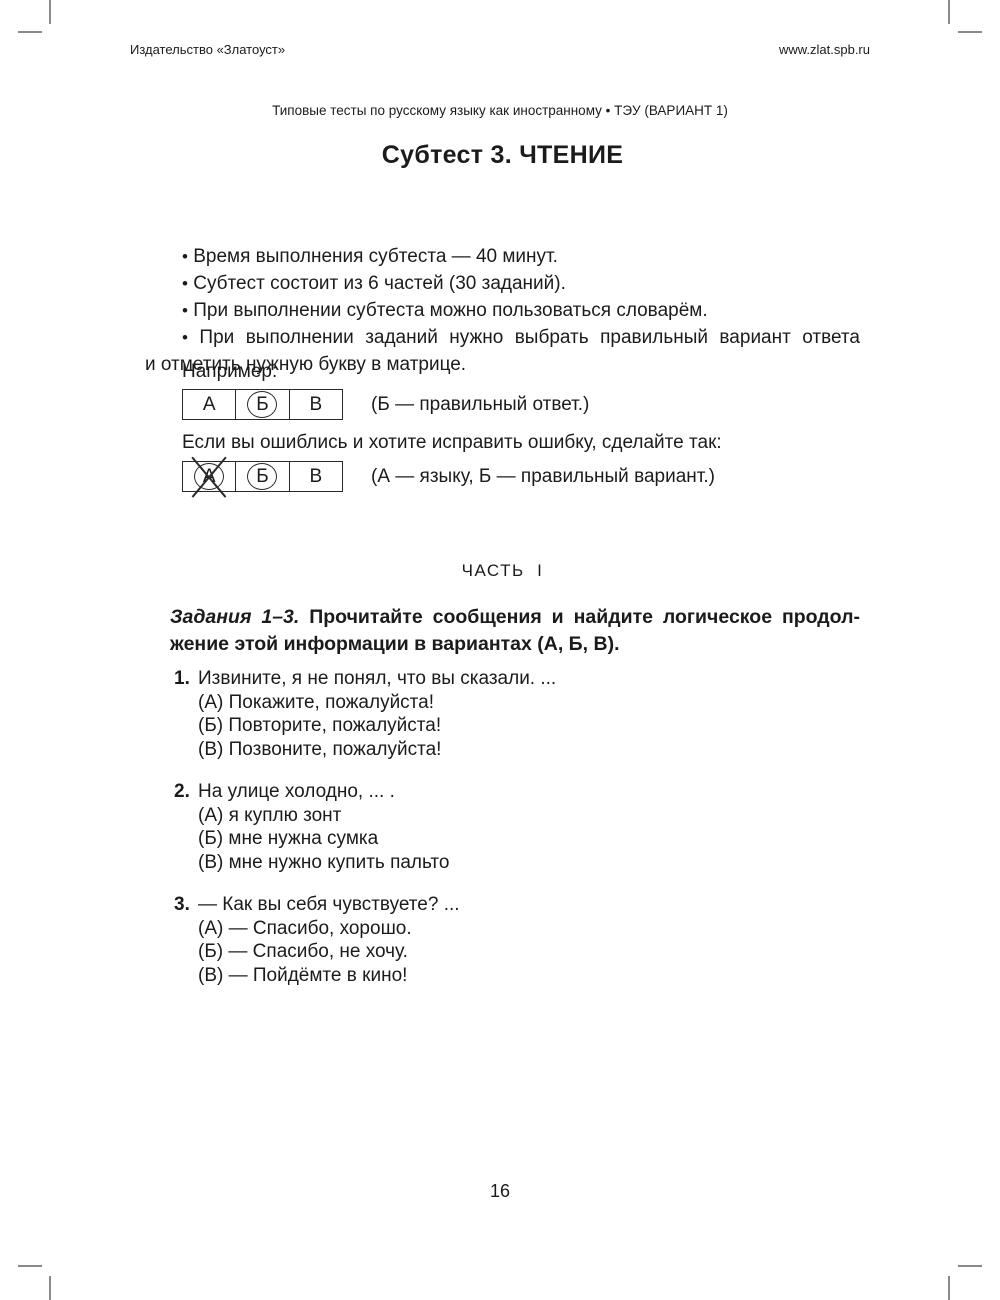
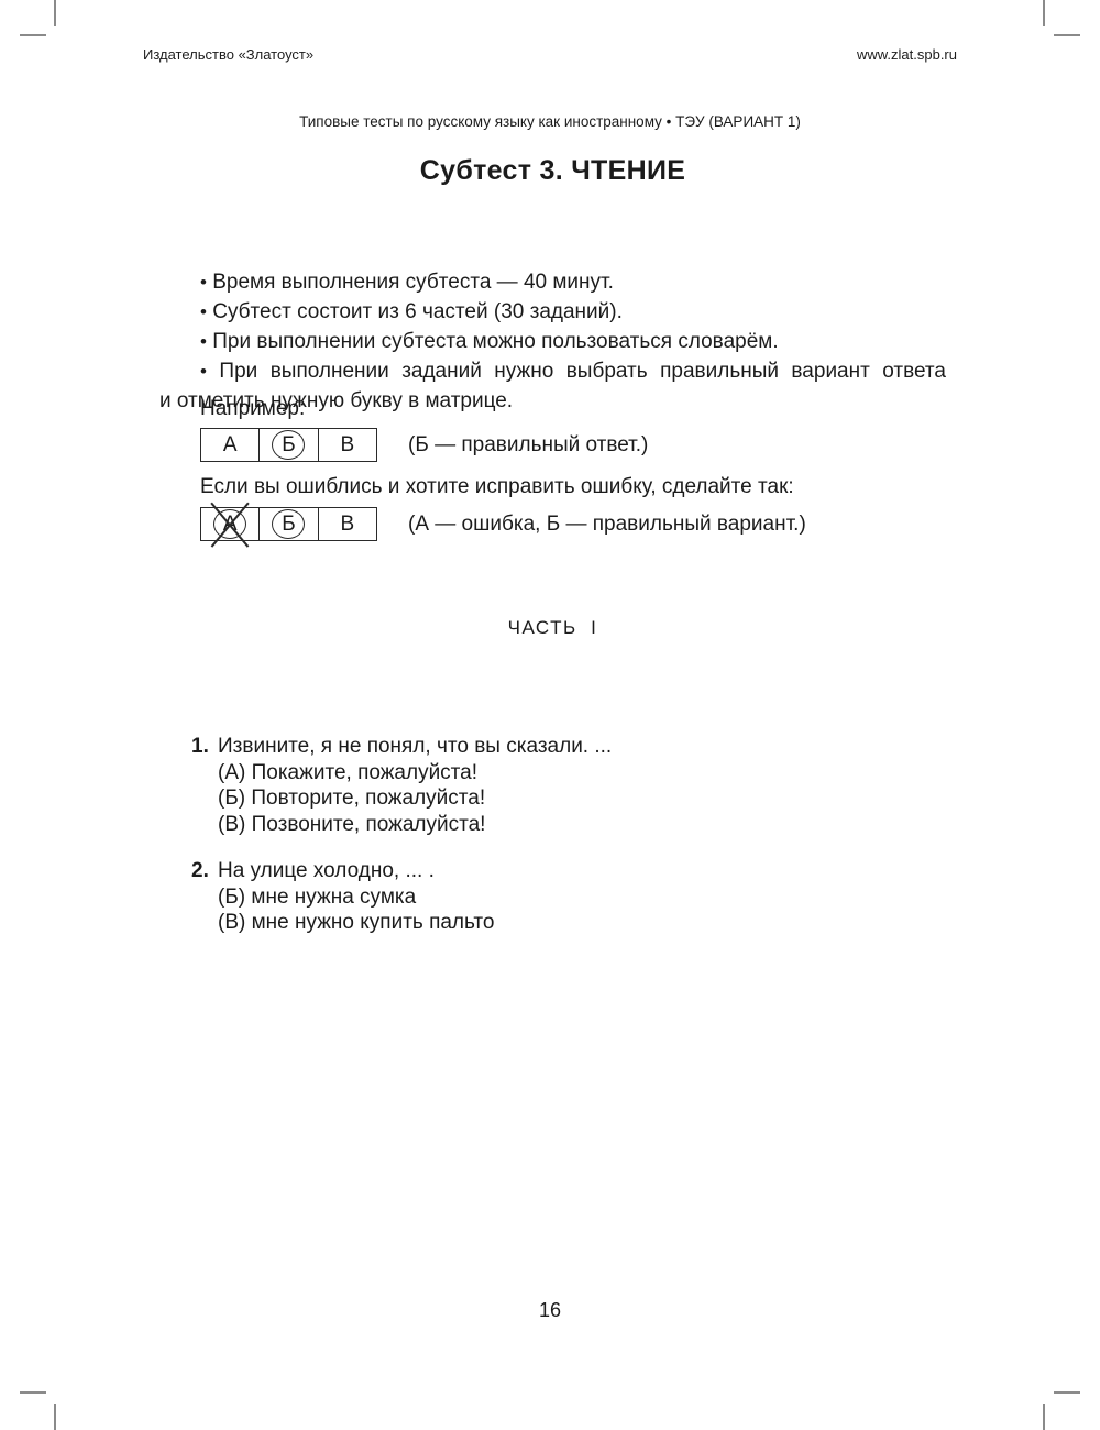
  Издательство «Златоуст»
  www.zlat.spb.ru
  Типовые тесты по русскому языку как иностранному • ТЭУ (ВАРИАНТ 1)
  Субтест 3. ЧТЕНИЕ
  • Время выполнения субтеста — 40 минут.
  • Субтест состоит из 6 частей (30 заданий).
  • При выполнении субтеста можно пользоваться словарём.
  • При выполнении заданий нужно выбрать правильный вариант ответа
  и отметить нужную букву в матрице.
  Например:
  А
  Б
  В
  (Б — правильный ответ.)
  Если вы ошиблись и хотите исправить ошибку, сделайте так:
  Б
  В
- (А — языку, Б — правильный вариант.)
+ (А — ошибка, Б — правильный вариант.)
  ЧАСТЬ I
- Задания 1–3. Прочитайте сообщения и найдите логическое продол-
- жение этой информации в вариантах (А, Б, В).
  1. Извините, я не понял, что вы сказали. ...
  (А) Покажите, пожалуйста!
  (Б) Повторите, пожалуйста!
  (В) Позвоните, пожалуйста!
  2. На улице холодно, ... .
- (А) я куплю зонт
  (Б) мне нужна сумка
  (В) мне нужно купить пальто
- 3. — Как вы себя чувствуете? ...
- (А) — Спасибо, хорошо.
- (Б) — Спасибо, не хочу.
- (В) — Пойдёмте в кино!
  16
